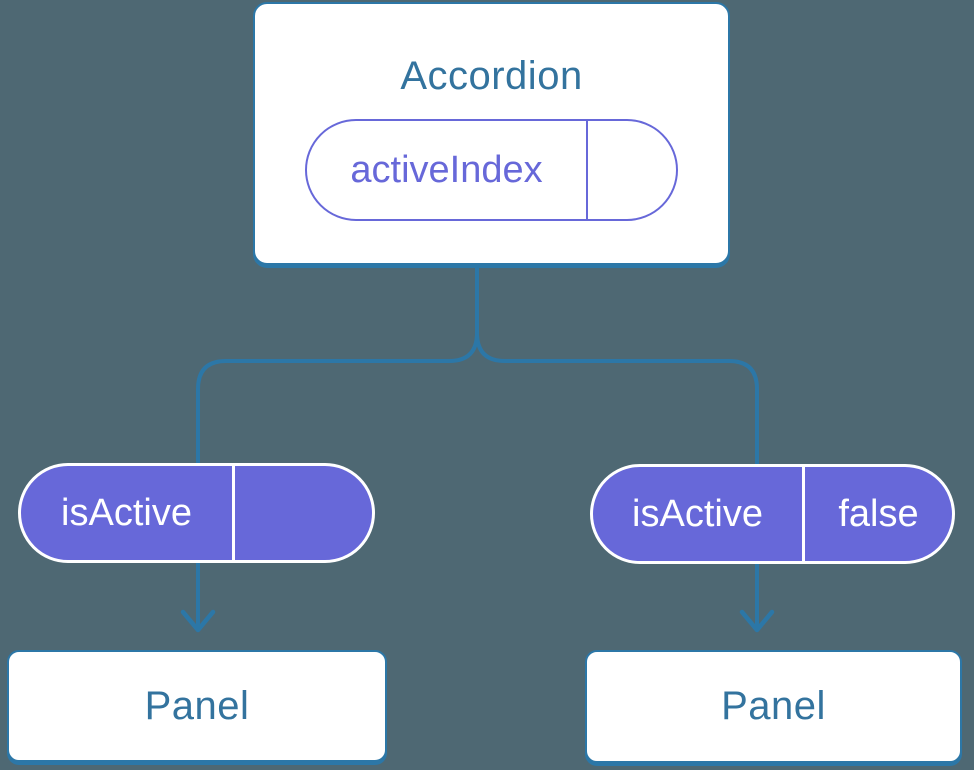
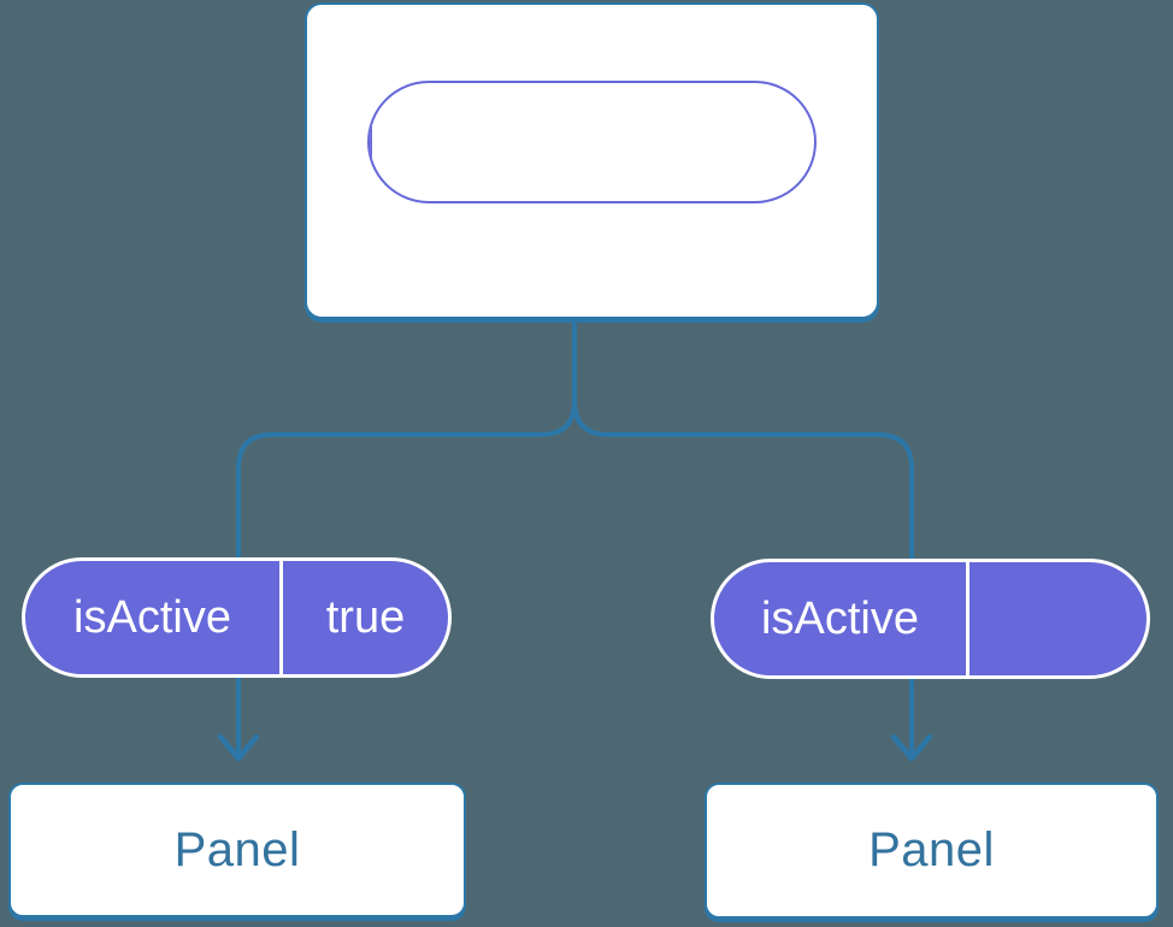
- Accordion
- activeIndex
  isActive
+ true
  isActive
- false
  Panel
  Panel
